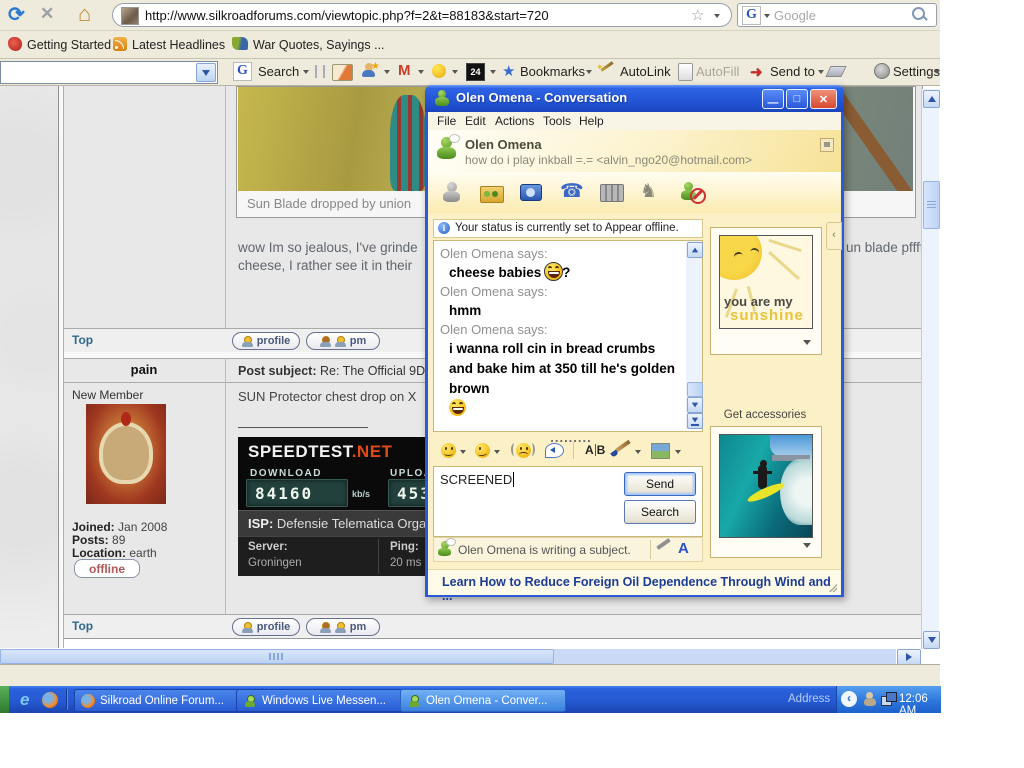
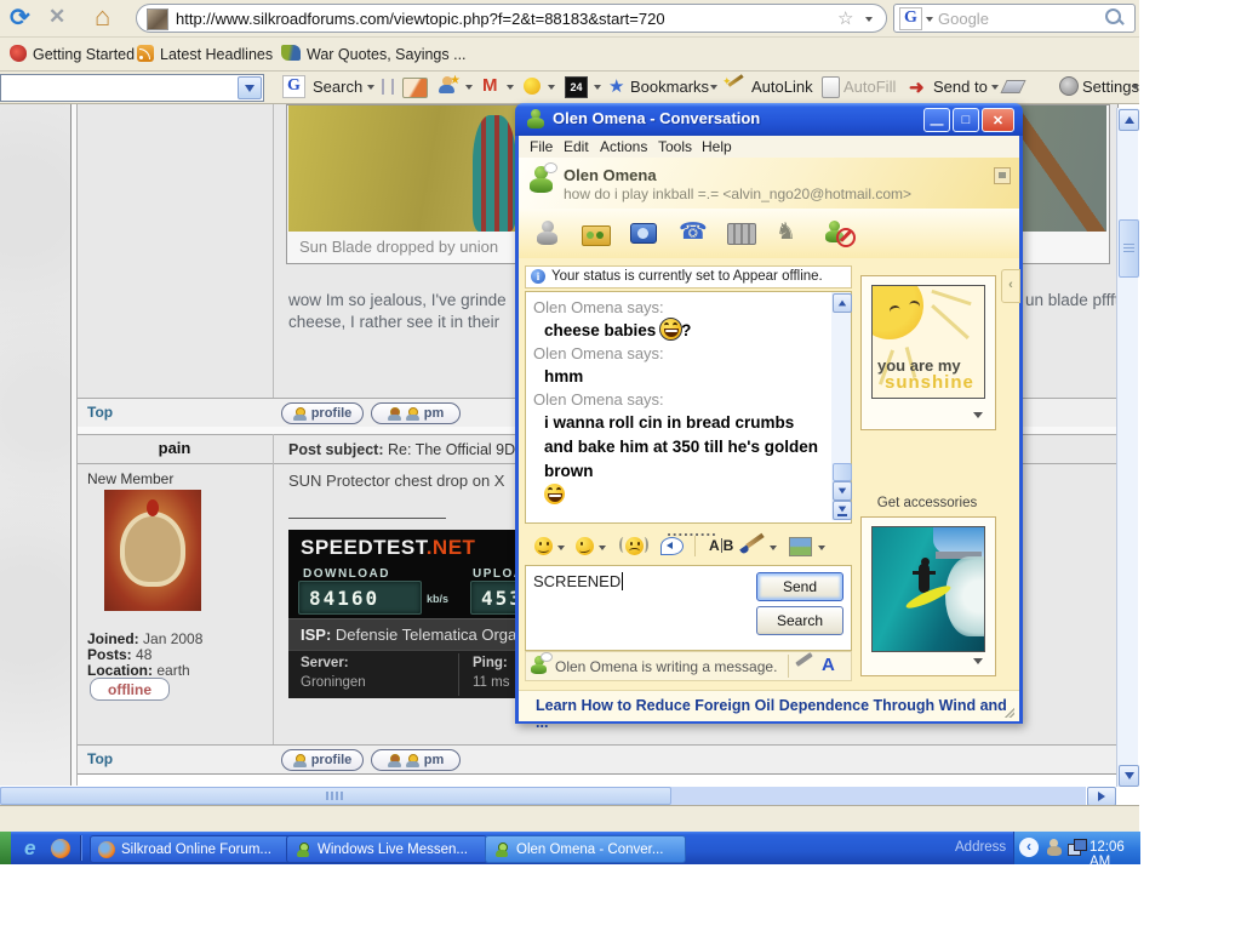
  ⟳
  ✕
  ⌂
  http://www.silkroadforums.com/viewtopic.php?f=2&t=88183&start=720
  ☆
  G
  Google
  Getting Started
  Latest Headlines
  War Quotes, Sayings ...
  G
  Search
  ★
  M
  24
  ★
  Bookmarks
  ✦
  AutoLink
  AutoFill
  ➜
  Send to
  Settings
  Sun Blade dropped by union
  wow Im so jealous, I've grinde
  cheese, I rather see it in their
  un blade pfff
  Top
  profile
  pm
  pain
  Post subject: Re: The Official 9D
  New Member
  Joined: Jan 2008
- Posts: 89
+ Posts: 48
  Location: earth
  offline
  SUN Protector chest drop on X
  SPEEDTEST.NET
  DOWNLOAD
  84160
  kb/s
  ISP: Defensie Telematica Orga
  Server:
  Groningen
  Ping:
- 20 ms
+ 11 ms
  Top
  profile
  pm
  Olen Omena - Conversation
  —
  □
  ✕
  File
  Edit
  Actions
  Tools
  Help
  Olen Omena
  how do i play inkball =.= <alvin_ngo20@hotmail.com>
  ☎
  ♞
  i
  Your status is currently set to Appear offline.
  Olen Omena says:
  cheese babies ?
  Olen Omena says:
  hmm
  Olen Omena says:
  i wanna roll cin in bread crumbs and bake him at 350 till he's golden brown
  .........
  A B
  SCREENED
  Send
  Search
- Olen Omena is writing a subject.
+ Olen Omena is writing a message.
  A
  ‹
  you are my
  sunshine
  Get accessories
  Learn How to Reduce Foreign Oil Dependence Through Wind and ...
  e
  Silkroad Online Forum...
  Windows Live Messen...
  Olen Omena - Conver...
  Address
  ‹
  12:06 AM
